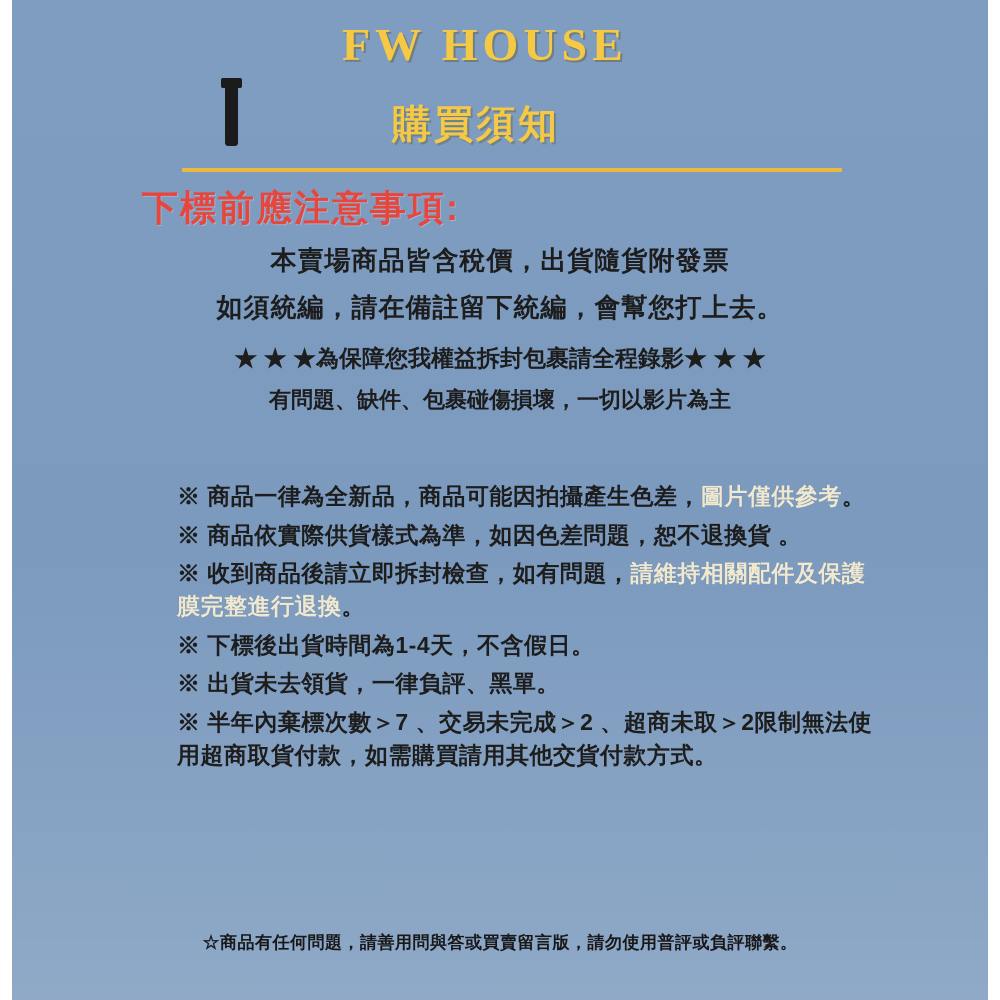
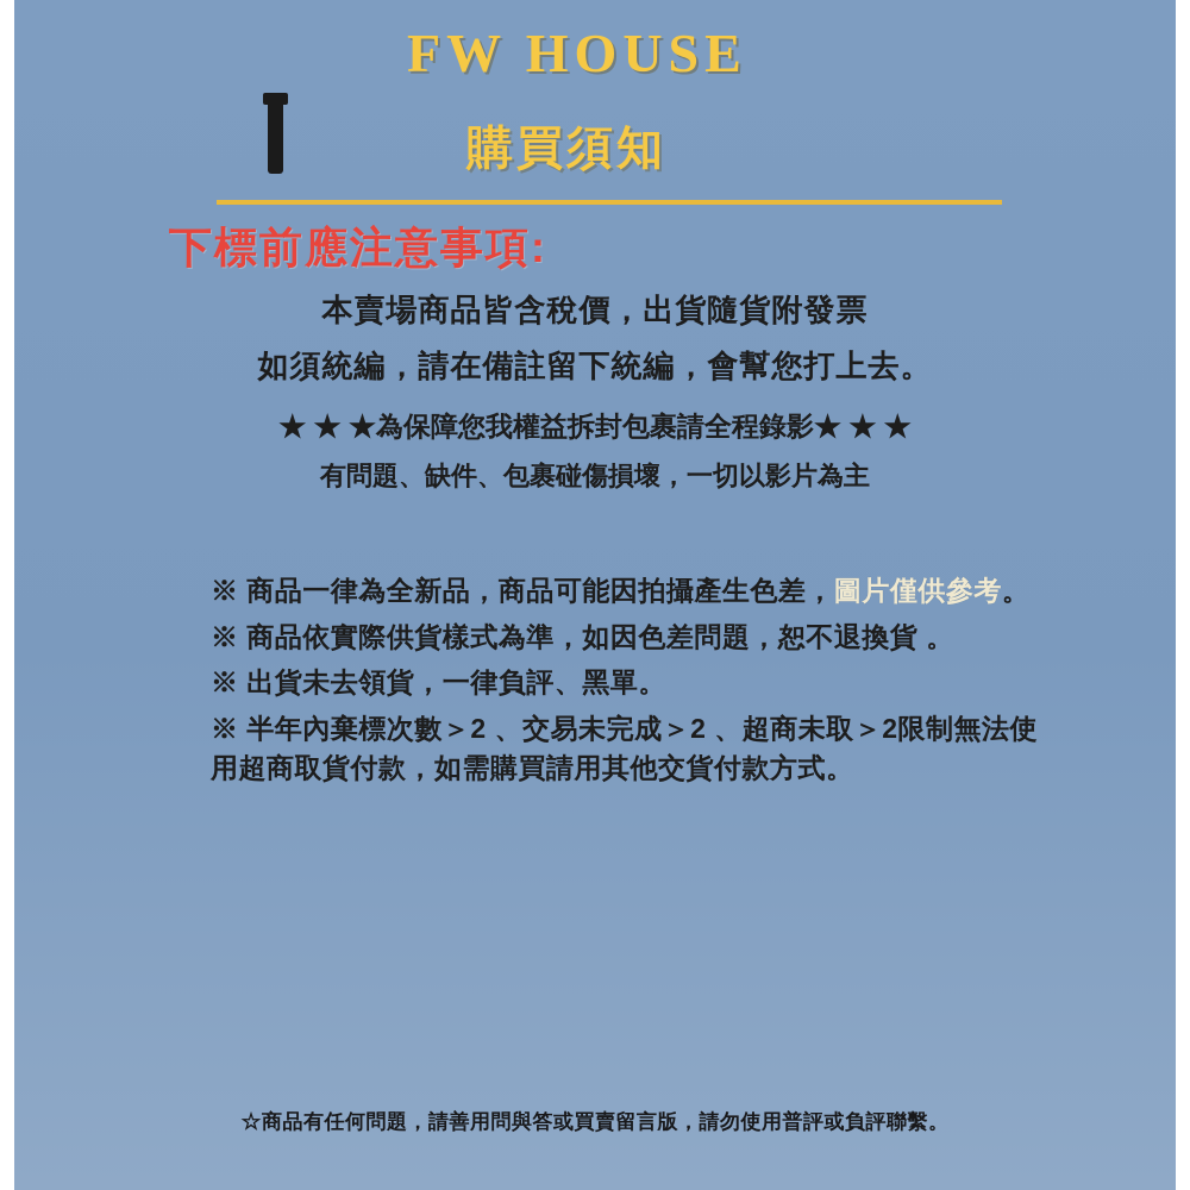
  FW HOUSE
  購買須知
  下標前應注意事項:
  本賣場商品皆含稅價，出貨隨貨附發票
  如須統編，請在備註留下統編，會幫您打上去。
  ★ ★ ★為保障您我權益拆封包裹請全程錄影★ ★ ★
  有問題、缺件、包裹碰傷損壞，一切以影片為主
  ※ 商品一律為全新品，商品可能因拍攝產生色差，圖片僅供參考。
  ※ 商品依實際供貨樣式為準，如因色差問題，恕不退換貨 。
- ※ 收到商品後請立即拆封檢查，如有問題，請維持相關配件及保護膜完整進行退換。
- ※ 下標後出貨時間為1-4天，不含假日。
  ※ 出貨未去領貨，一律負評、黑單。
- ※ 半年內棄標次數＞7 、交易未完成＞2 、超商未取＞2限制無法使用超商取貨付款，如需購買請用其他交貨付款方式。
+ ※ 半年內棄標次數＞2 、交易未完成＞2 、超商未取＞2限制無法使用超商取貨付款，如需購買請用其他交貨付款方式。
  ☆商品有任何問題，請善用問與答或買賣留言版，請勿使用普評或負評聯繫。
